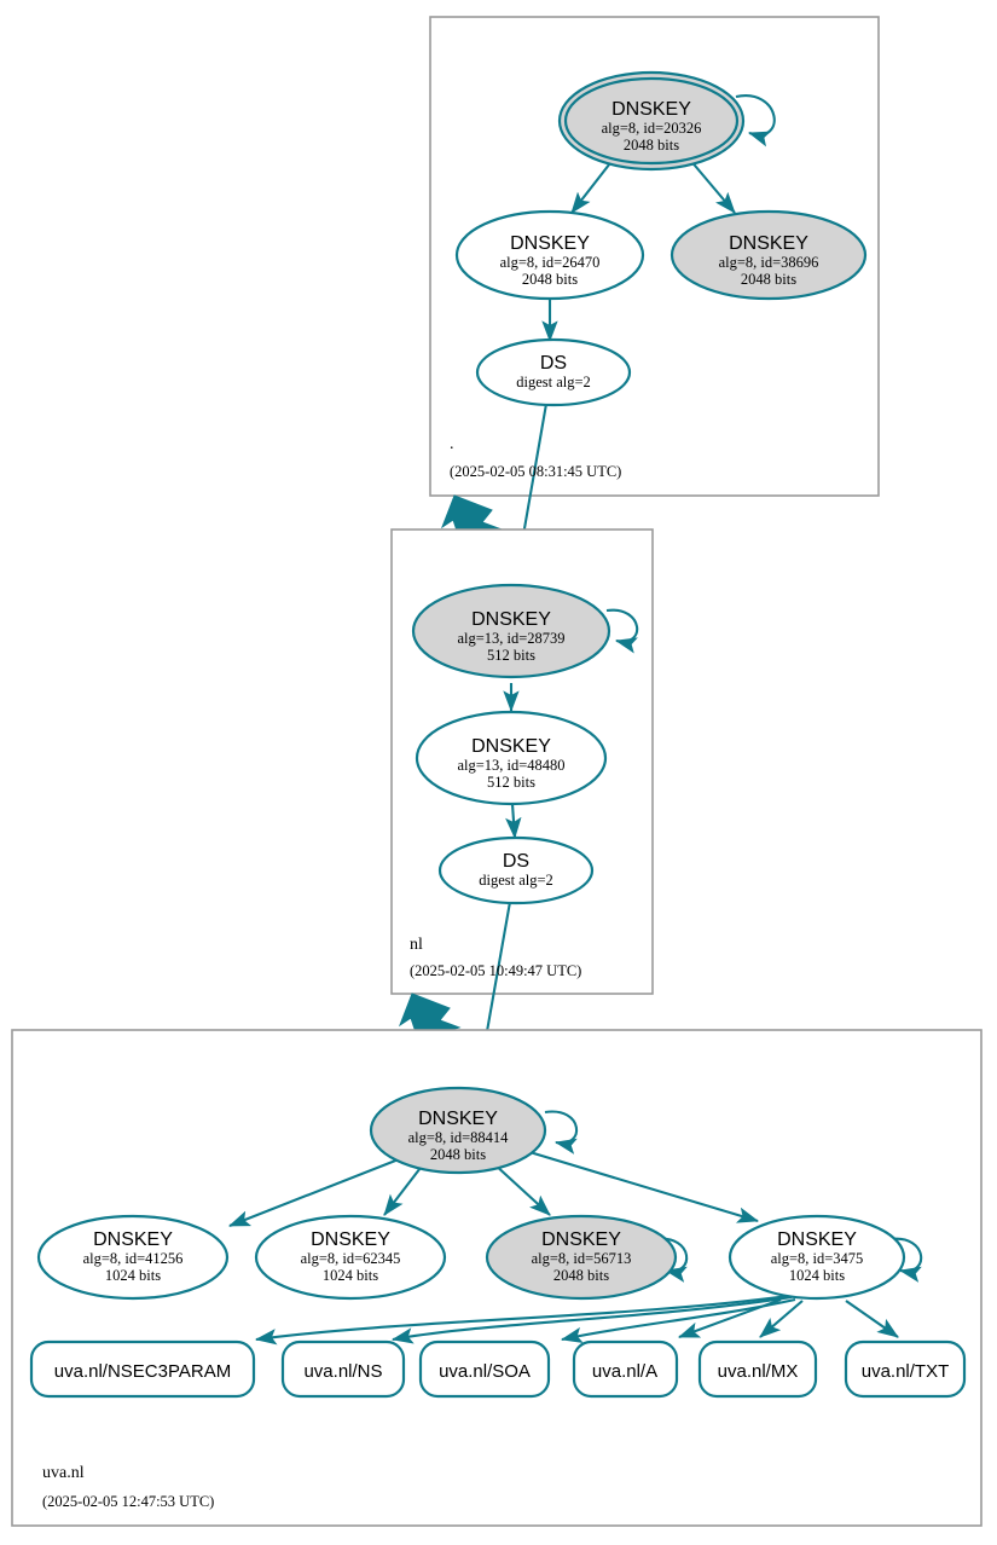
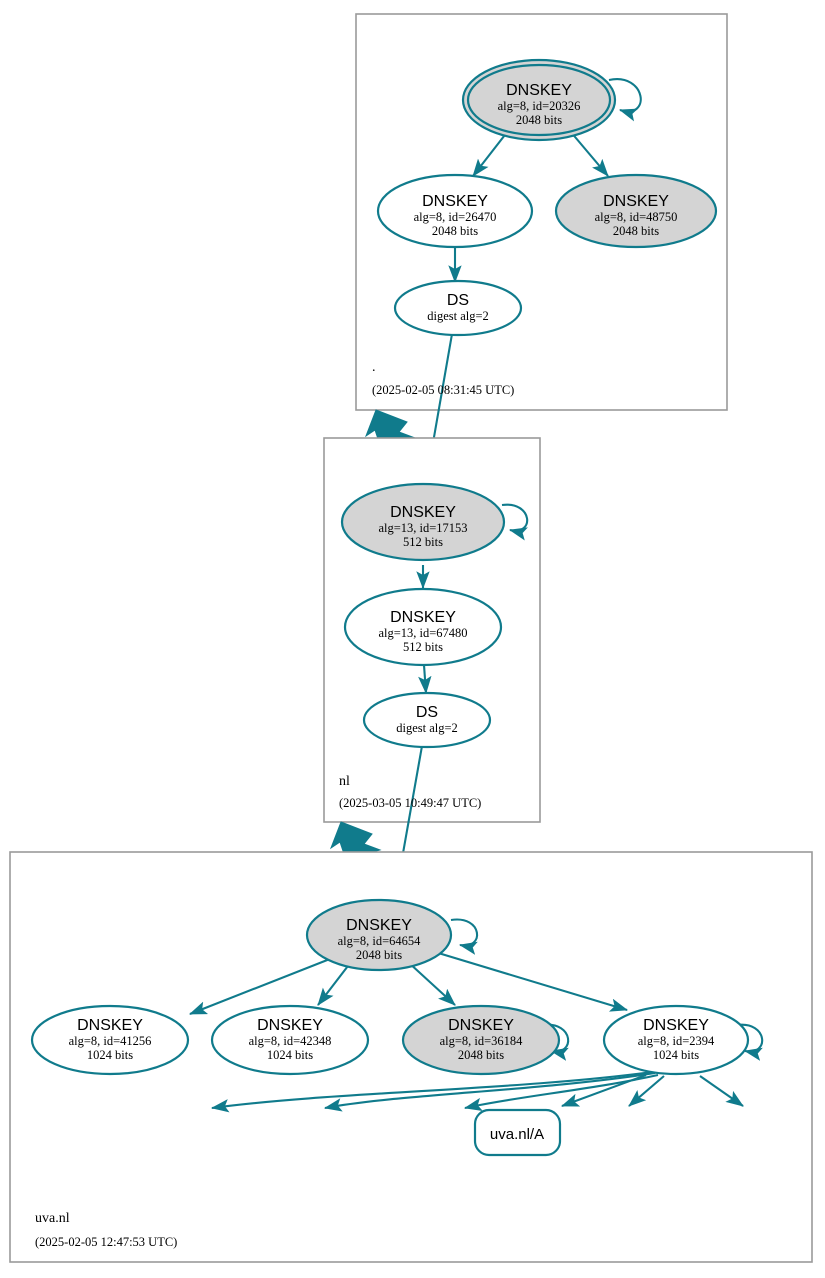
  DNSKEY
  alg=8, id=20326
  2048 bits
  DNSKEY
  alg=8, id=26470
  2048 bits
  DNSKEY
- alg=8, id=38696
+ alg=8, id=48750
  2048 bits
  DS
  digest alg=2
  .
  (2025-02-05 08:31:45 UTC)
  DNSKEY
- alg=13, id=28739
+ alg=13, id=17153
  512 bits
  DNSKEY
- alg=13, id=48480
+ alg=13, id=67480
  512 bits
  DS
  digest alg=2
  nl
- (2025-02-05 10:49:47 UTC)
+ (2025-03-05 10:49:47 UTC)
  DNSKEY
- alg=8, id=88414
+ alg=8, id=64654
  2048 bits
  DNSKEY
  alg=8, id=41256
  1024 bits
  DNSKEY
- alg=8, id=62345
+ alg=8, id=42348
  1024 bits
  DNSKEY
- alg=8, id=56713
+ alg=8, id=36184
  2048 bits
  DNSKEY
- alg=8, id=3475
+ alg=8, id=2394
  1024 bits
- uva.nl/NSEC3PARAM
- uva.nl/NS
- uva.nl/SOA
  uva.nl/A
- uva.nl/MX
- uva.nl/TXT
  uva.nl
  (2025-02-05 12:47:53 UTC)
